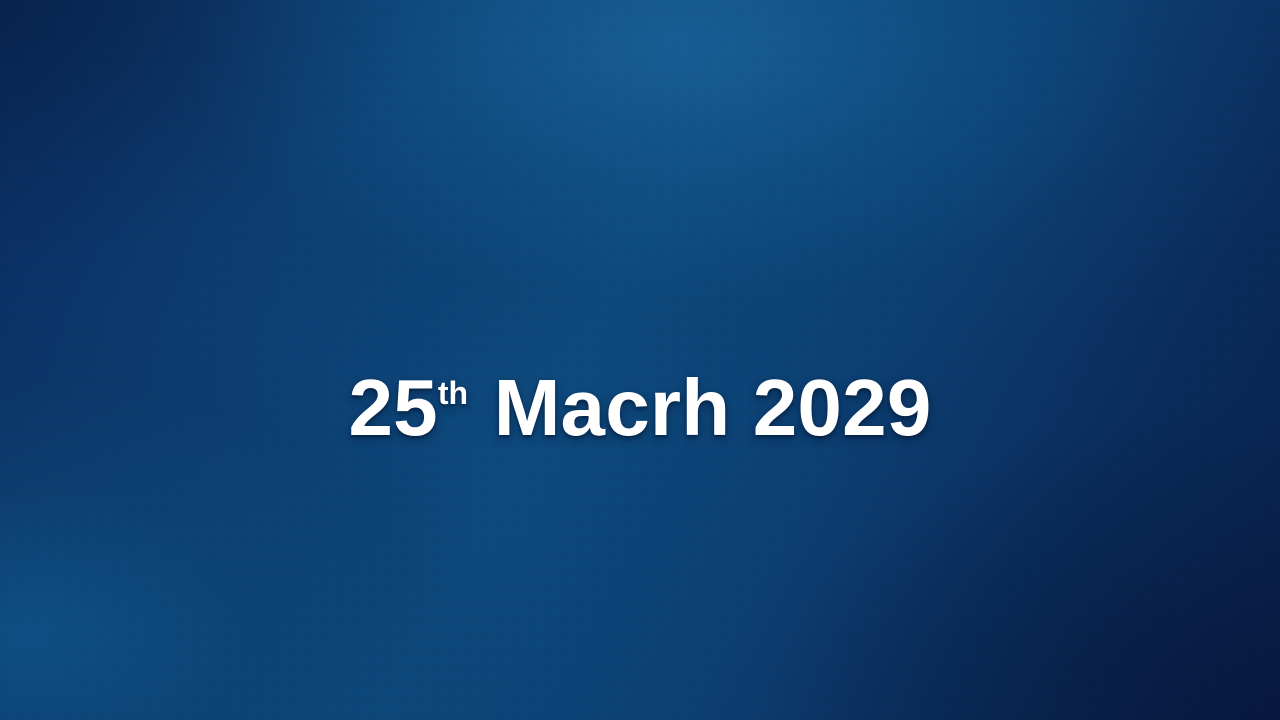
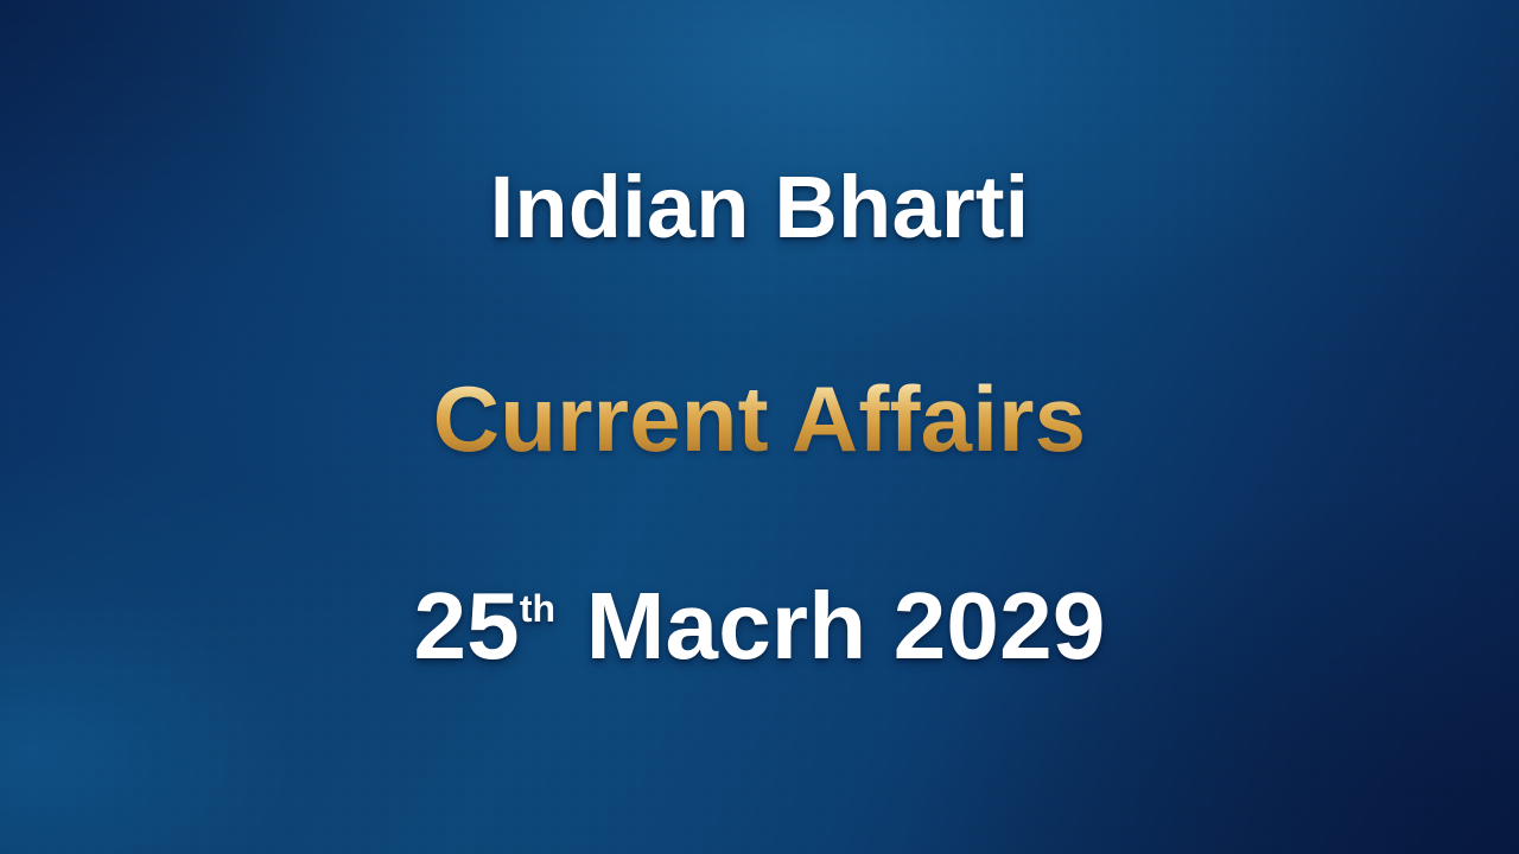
+ Indian Bharti
+ Current Affairs
  25th Macrh 2029
